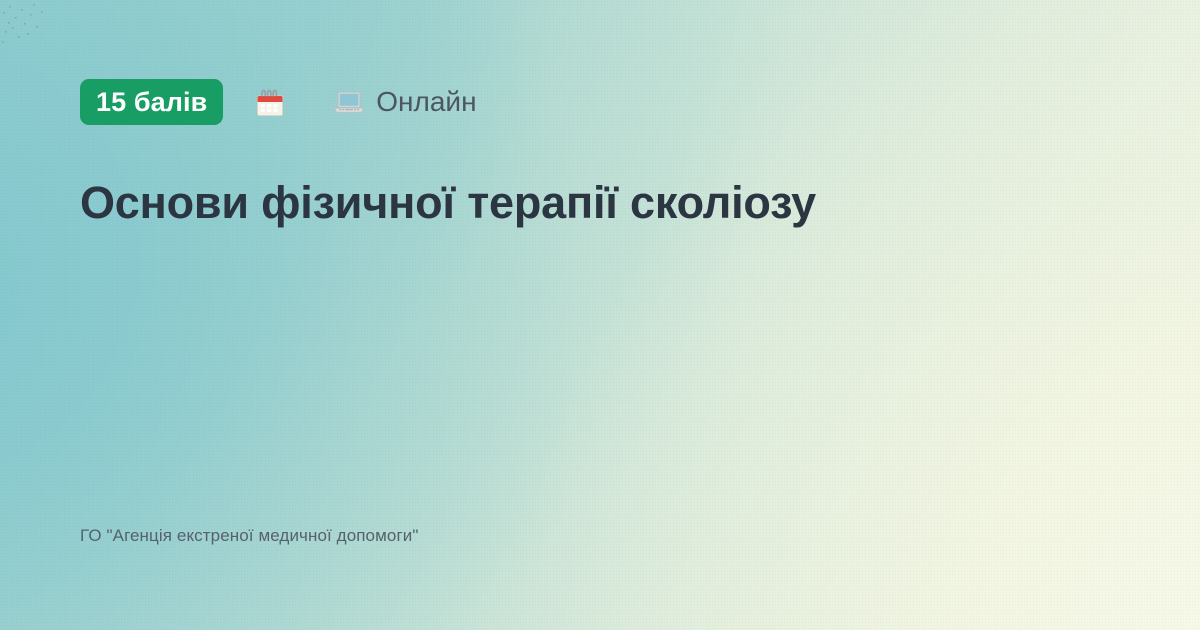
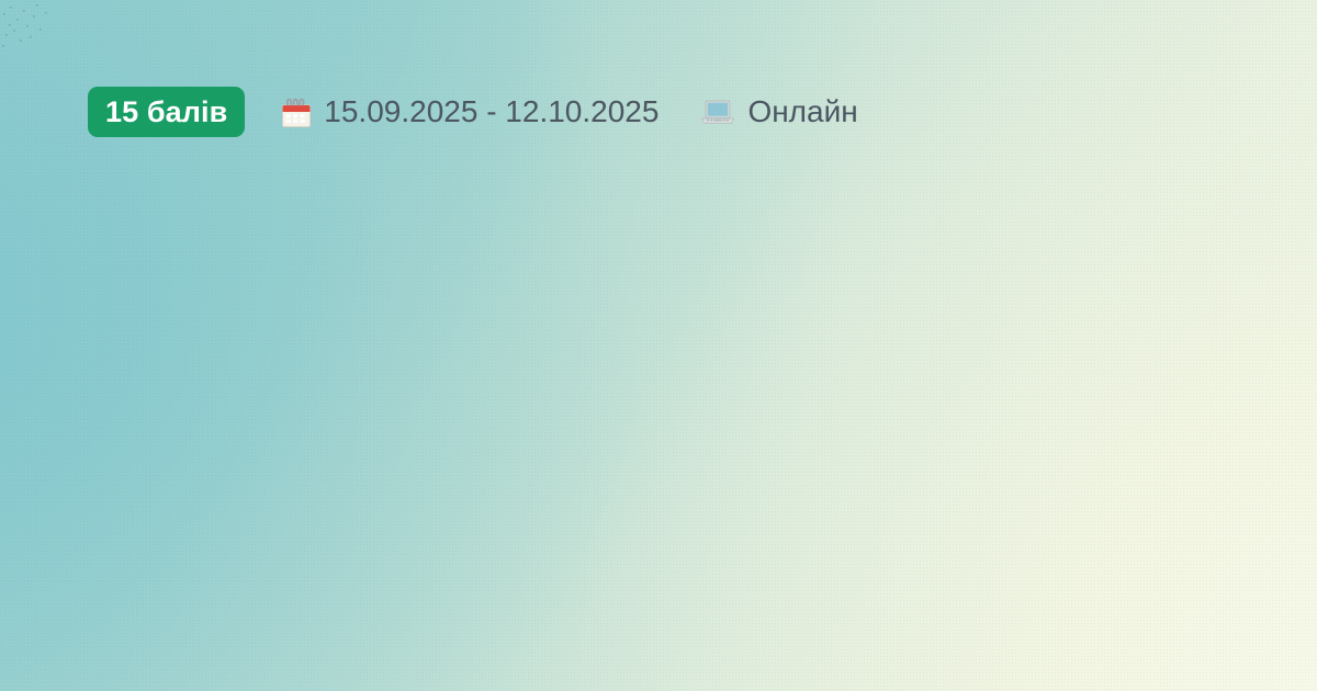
  15 балів
+ 15.09.2025 - 12.10.2025
  Онлайн
- Основи фізичної терапії сколіозу
- ГО "Агенція екстреної медичної допомоги"
